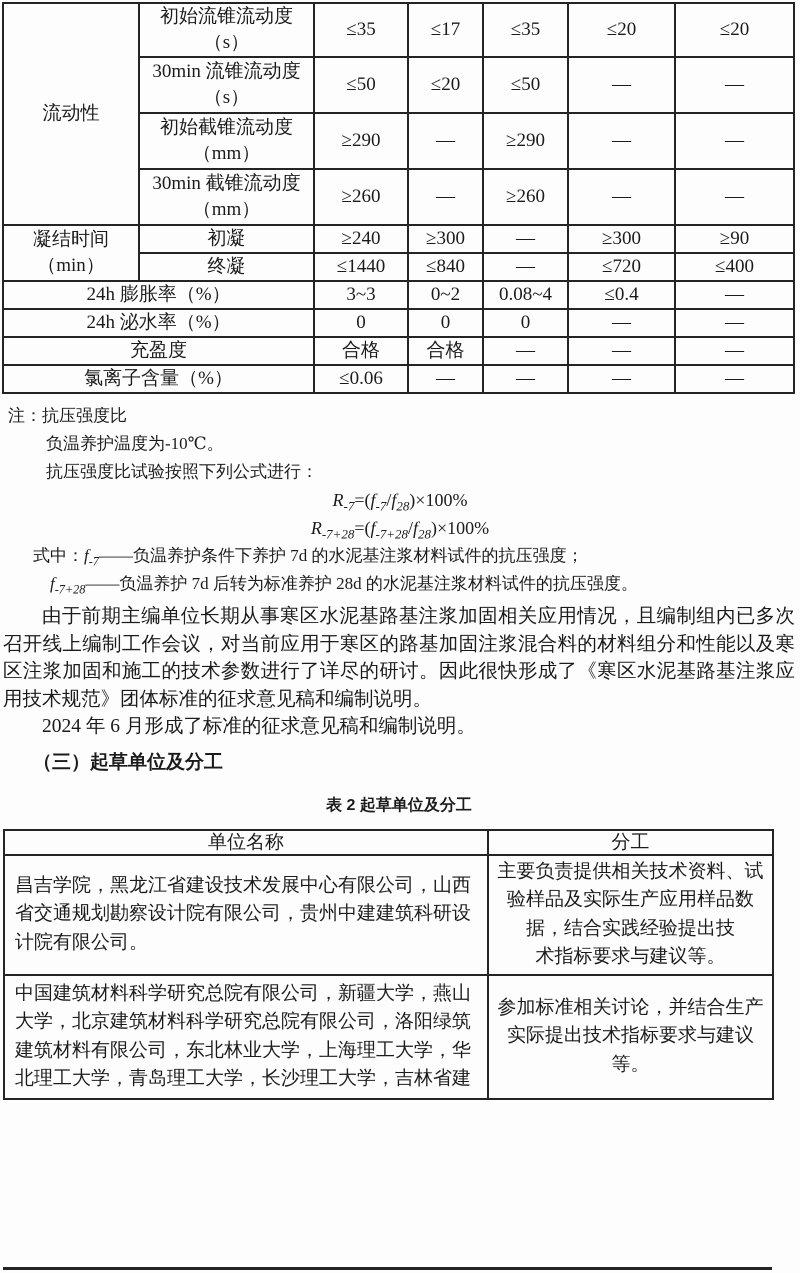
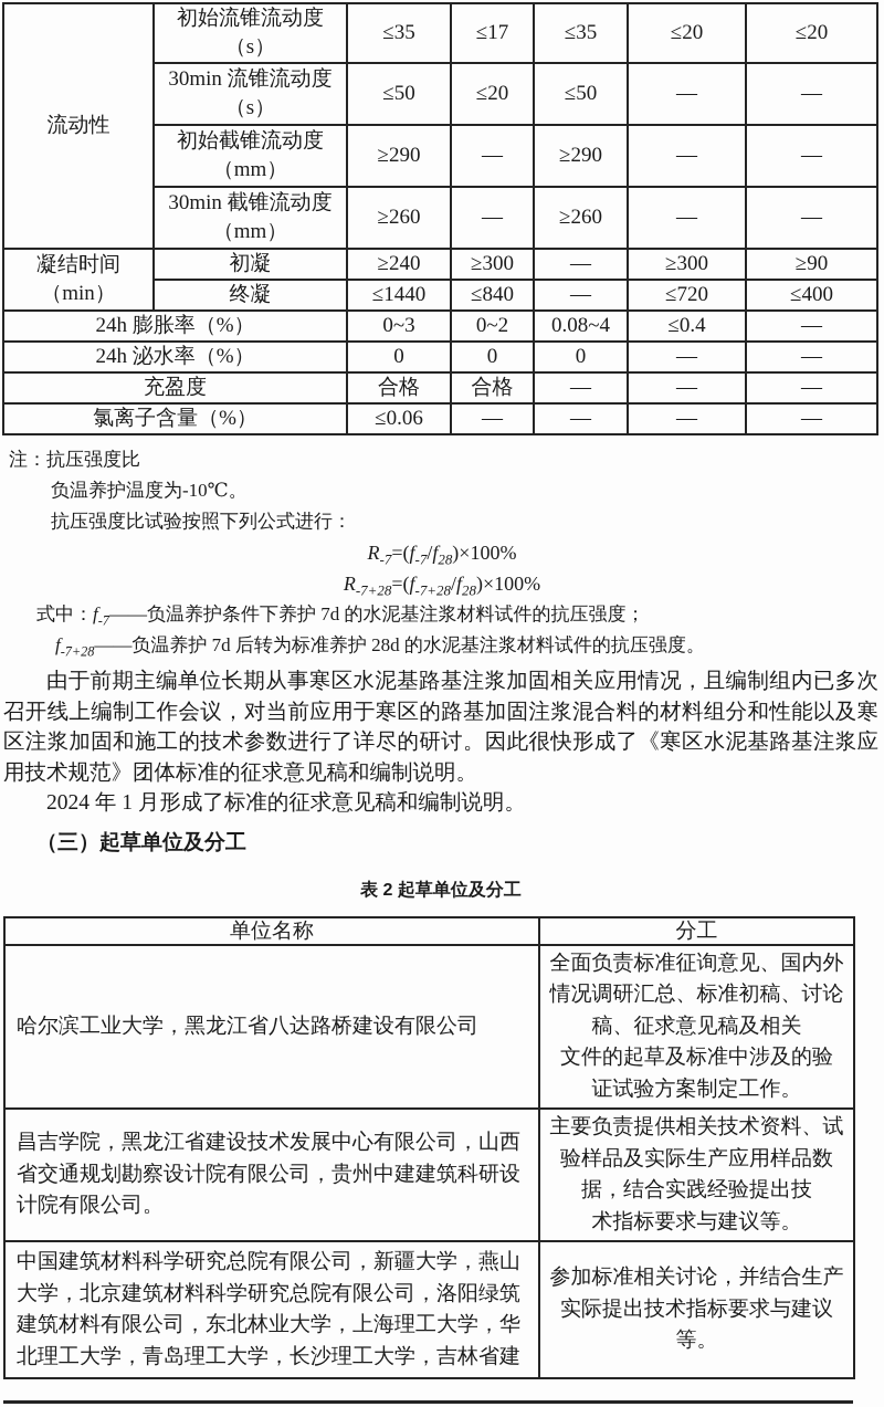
  流动性	初始流锥流动度 （s）	≤35	≤17	≤35	≤20	≤20
  30min 流锥流动度 （s）	≤50	≤20	≤50	—	—
  初始截锥流动度 （mm）	≥290	—	≥290	—	—
  30min 截锥流动度 （mm）	≥260	—	≥260	—	—
  凝结时间 （min）	初凝	≥240	≥300	—	≥300	≥90
  终凝	≤1440	≤840	—	≤720	≤400
- 24h 膨胀率（%）	3~3	0~2	0.08~4	≤0.4	—
+ 24h 膨胀率（%）	0~3	0~2	0.08~4	≤0.4	—
  24h 泌水率（%）	0	0	0	—	—
  充盈度	合格	合格	—	—	—
  氯离子含量（%）	≤0.06	—	—	—	—
  注：抗压强度比
  负温养护温度为-10℃。
  抗压强度比试验按照下列公式进行：
  R-7=(f-7/f28)×100%
  R-7+28=(f-7+28/f28)×100%
  式中：f-7——负温养护条件下养护 7d 的水泥基注浆材料试件的抗压强度；
  f-7+28——负温养护 7d 后转为标准养护 28d 的水泥基注浆材料试件的抗压强度。
  由于前期主编单位长期从事寒区水泥基路基注浆加固相关应用情况，且编制组内已多次召开线上编制工作会议，对当前应用于寒区的路基加固注浆混合料的材料组分和性能以及寒区注浆加固和施工的技术参数进行了详尽的研讨。因此很快形成了《寒区水泥基路基注浆应用技术规范》团体标准的征求意见稿和编制说明。
- 2024 年 6 月形成了标准的征求意见稿和编制说明。
+ 2024 年 1 月形成了标准的征求意见稿和编制说明。
  （三）起草单位及分工
  表 2 起草单位及分工
  单位名称	分工
+ 哈尔滨工业大学，黑龙江省八达路桥建设有限公司	全面负责标准征询意见、国内外 情况调研汇总、标准初稿、讨论 稿、征求意见稿及相关 文件的起草及标准中涉及的验 证试验方案制定工作。
  昌吉学院，黑龙江省建设技术发展中心有限公司，山西 省交通规划勘察设计院有限公司，贵州中建建筑科研设 计院有限公司。	主要负责提供相关技术资料、试 验样品及实际生产应用样品数 据，结合实践经验提出技 术指标要求与建议等。
  中国建筑材料科学研究总院有限公司，新疆大学，燕山 大学，北京建筑材料科学研究总院有限公司，洛阳绿筑 建筑材料有限公司，东北林业大学，上海理工大学，华 北理工大学，青岛理工大学，长沙理工大学，吉林省建	参加标准相关讨论，并结合生产 实际提出技术指标要求与建议 等。
